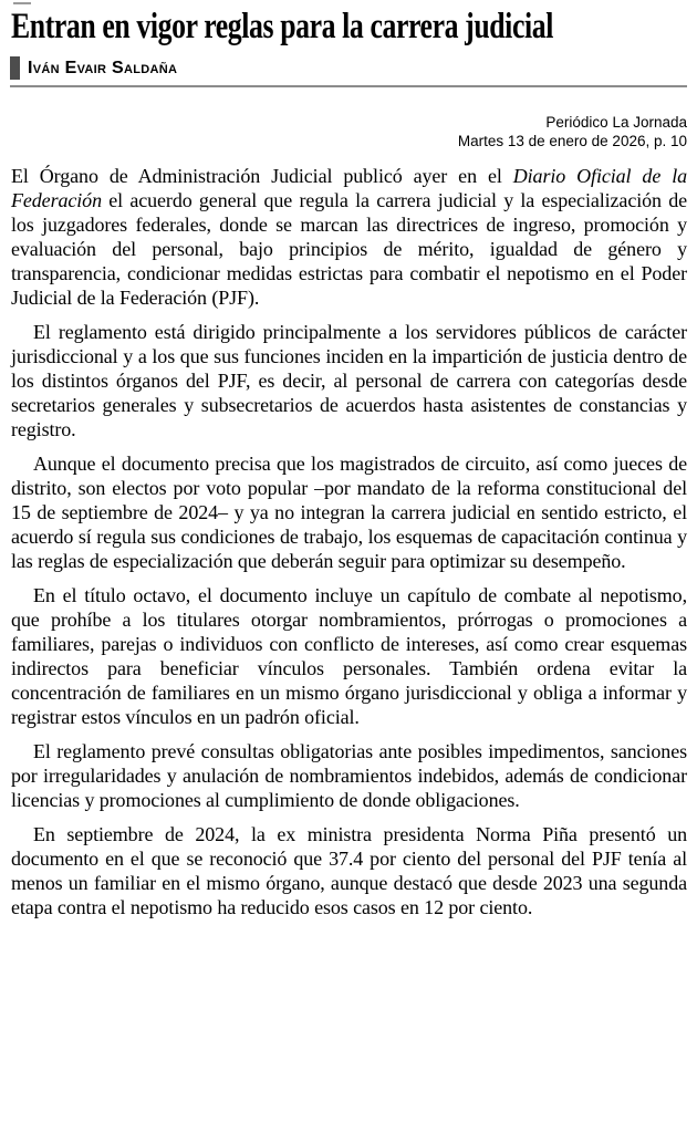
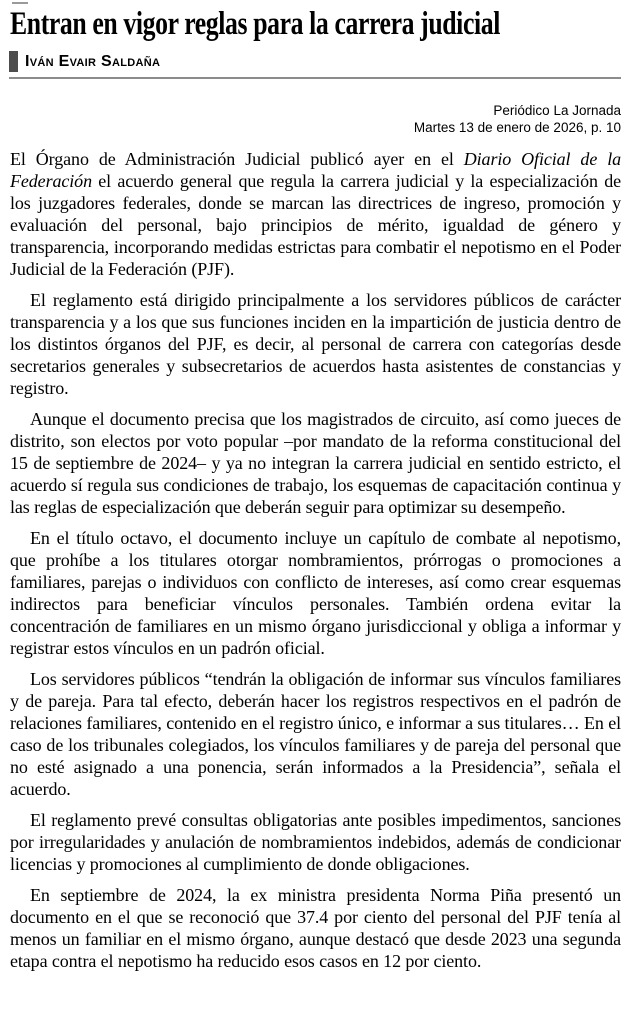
  Entran en vigor reglas para la carrera judicial
  Iván Evair Saldaña
  Periódico La Jornada
  Martes 13 de enero de 2026, p. 10
- El Órgano de Administración Judicial publicó ayer en el Diario Oficial de la Federación el acuerdo general que regula la carrera judicial y la especialización de los juzgadores federales, donde se marcan las directrices de ingreso, promoción y evaluación del personal, bajo principios de mérito, igualdad de género y transparencia, condicionar medidas estrictas para combatir el nepotismo en el Poder Judicial de la Federación (PJF).
+ El Órgano de Administración Judicial publicó ayer en el Diario Oficial de la Federación el acuerdo general que regula la carrera judicial y la especialización de los juzgadores federales, donde se marcan las directrices de ingreso, promoción y evaluación del personal, bajo principios de mérito, igualdad de género y transparencia, incorporando medidas estrictas para combatir el nepotismo en el Poder Judicial de la Federación (PJF).
- El reglamento está dirigido principalmente a los servidores públicos de carácter jurisdiccional y a los que sus funciones inciden en la impartición de justicia dentro de los distintos órganos del PJF, es decir, al personal de carrera con categorías desde secretarios generales y subsecretarios de acuerdos hasta asistentes de constancias y registro.
+ El reglamento está dirigido principalmente a los servidores públicos de carácter transparencia y a los que sus funciones inciden en la impartición de justicia dentro de los distintos órganos del PJF, es decir, al personal de carrera con categorías desde secretarios generales y subsecretarios de acuerdos hasta asistentes de constancias y registro.
  Aunque el documento precisa que los magistrados de circuito, así como jueces de distrito, son electos por voto popular –por mandato de la reforma constitucional del 15 de septiembre de 2024– y ya no integran la carrera judicial en sentido estricto, el acuerdo sí regula sus condiciones de trabajo, los esquemas de capacitación continua y las reglas de especialización que deberán seguir para optimizar su desempeño.
  En el título octavo, el documento incluye un capítulo de combate al nepotismo, que prohíbe a los titulares otorgar nombramientos, prórrogas o promociones a familiares, parejas o individuos con conflicto de intereses, así como crear esquemas indirectos para beneficiar vínculos personales. También ordena evitar la concentración de familiares en un mismo órgano jurisdiccional y obliga a informar y registrar estos vínculos en un padrón oficial.
+ Los servidores públicos “tendrán la obligación de informar sus vínculos familiares y de pareja. Para tal efecto, deberán hacer los registros respectivos en el padrón de relaciones familiares, contenido en el registro único, e informar a sus titulares… En el caso de los tribunales colegiados, los vínculos familiares y de pareja del personal que no esté asignado a una ponencia, serán informados a la Presidencia”, señala el acuerdo.
  El reglamento prevé consultas obligatorias ante posibles impedimentos, sanciones por irregularidades y anulación de nombramientos indebidos, además de condicionar licencias y promociones al cumplimiento de donde obligaciones.
  En septiembre de 2024, la ex ministra presidenta Norma Piña presentó un documento en el que se reconoció que 37.4 por ciento del personal del PJF tenía al menos un familiar en el mismo órgano, aunque destacó que desde 2023 una segunda etapa contra el nepotismo ha reducido esos casos en 12 por ciento.
